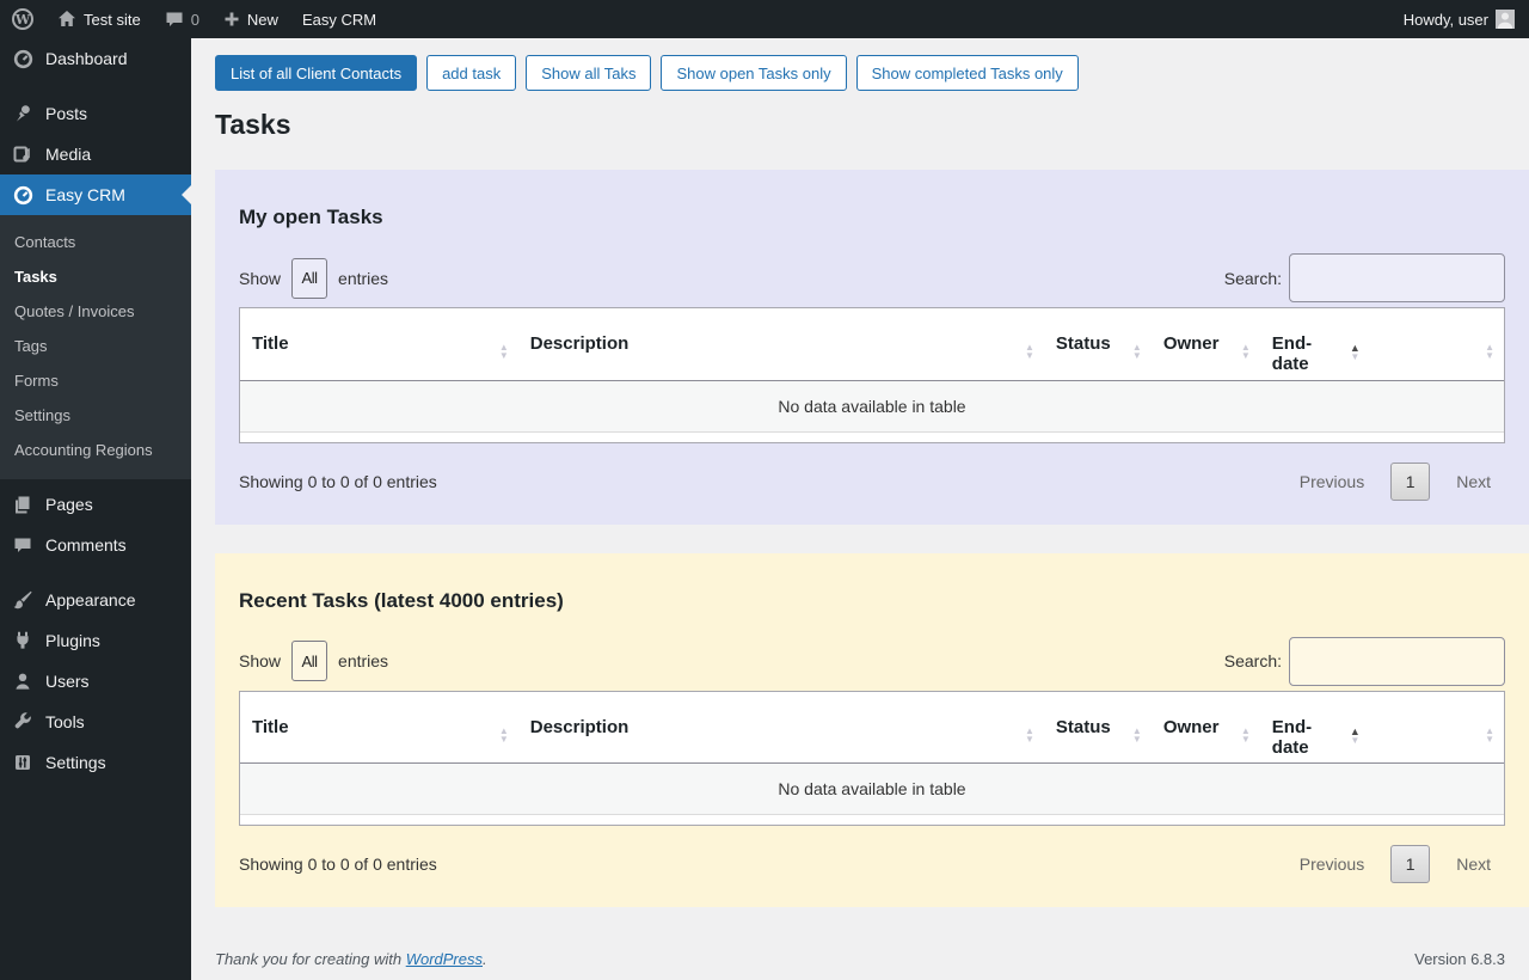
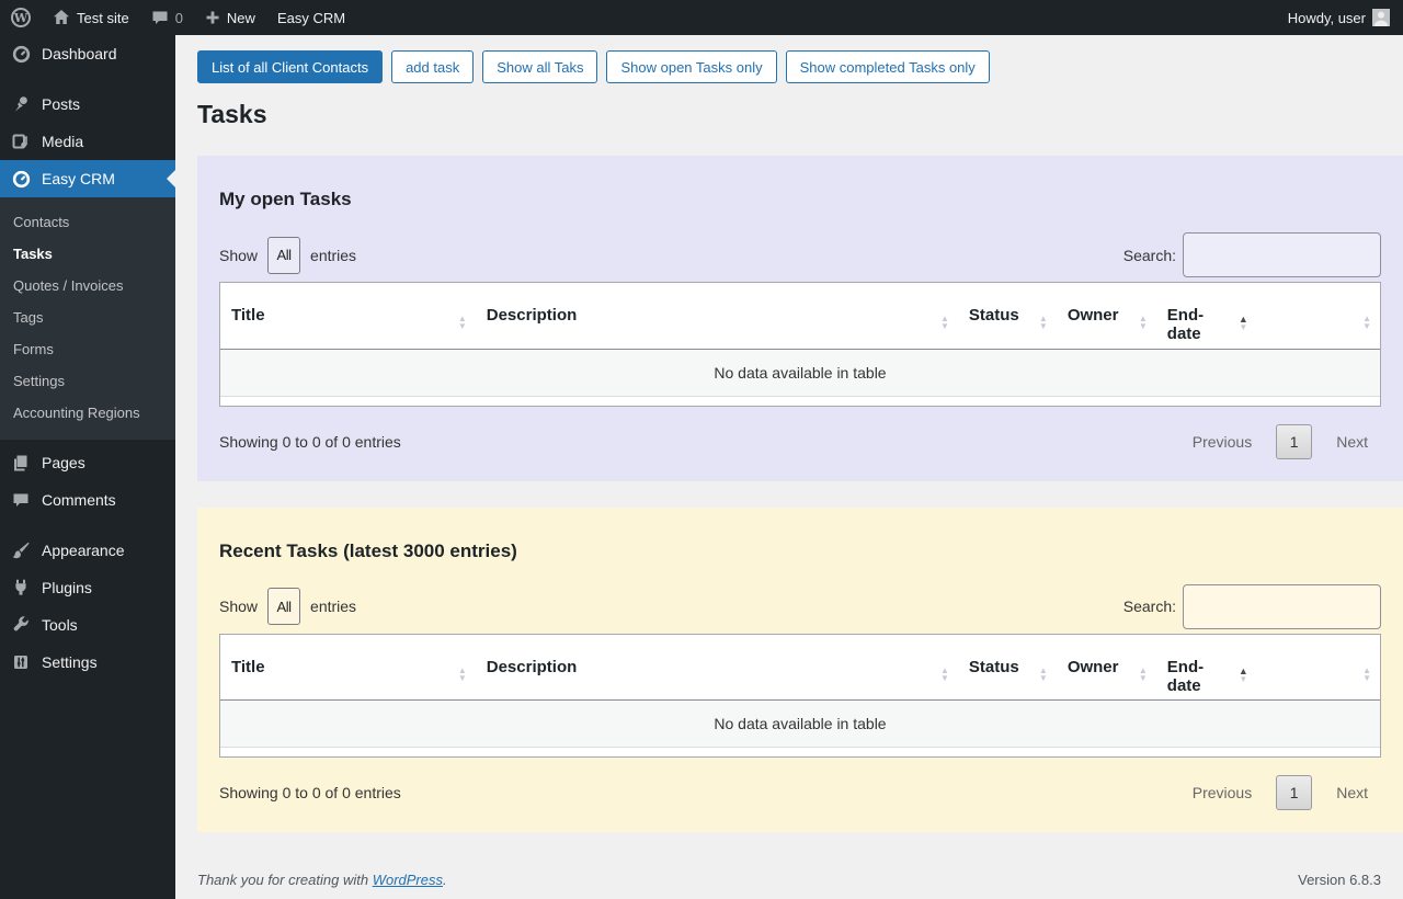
  W
  Test site
  0
  New
  Easy CRM
  Howdy, user
  Dashboard
  Posts
  Media
  Easy CRM
  Contacts
  Tasks
  Quotes / Invoices
  Tags
  Forms
  Settings
  Accounting Regions
  Pages
  Comments
  Appearance
  Plugins
- Users
  Tools
  Settings
  List of all Client Contacts
  add task
  Show all Taks
  Show open Tasks only
  Show completed Tasks only
  Tasks
  My open Tasks
  Show
  All
  entries
  Search:
  Title ▲▼	Description ▲▼	Status ▲▼	Owner ▲▼	End-date ▲▼	▲▼
  No data available in table
  Showing 0 to 0 of 0 entries
  Previous
  1
  Next
- Recent Tasks (latest 4000 entries)
+ Recent Tasks (latest 3000 entries)
  Show
  All
  entries
  Search:
  Title ▲▼	Description ▲▼	Status ▲▼	Owner ▲▼	End-date ▲▼	▲▼
  No data available in table
  Showing 0 to 0 of 0 entries
  Previous
  1
  Next
  Thank you for creating with WordPress.
  Version 6.8.3
